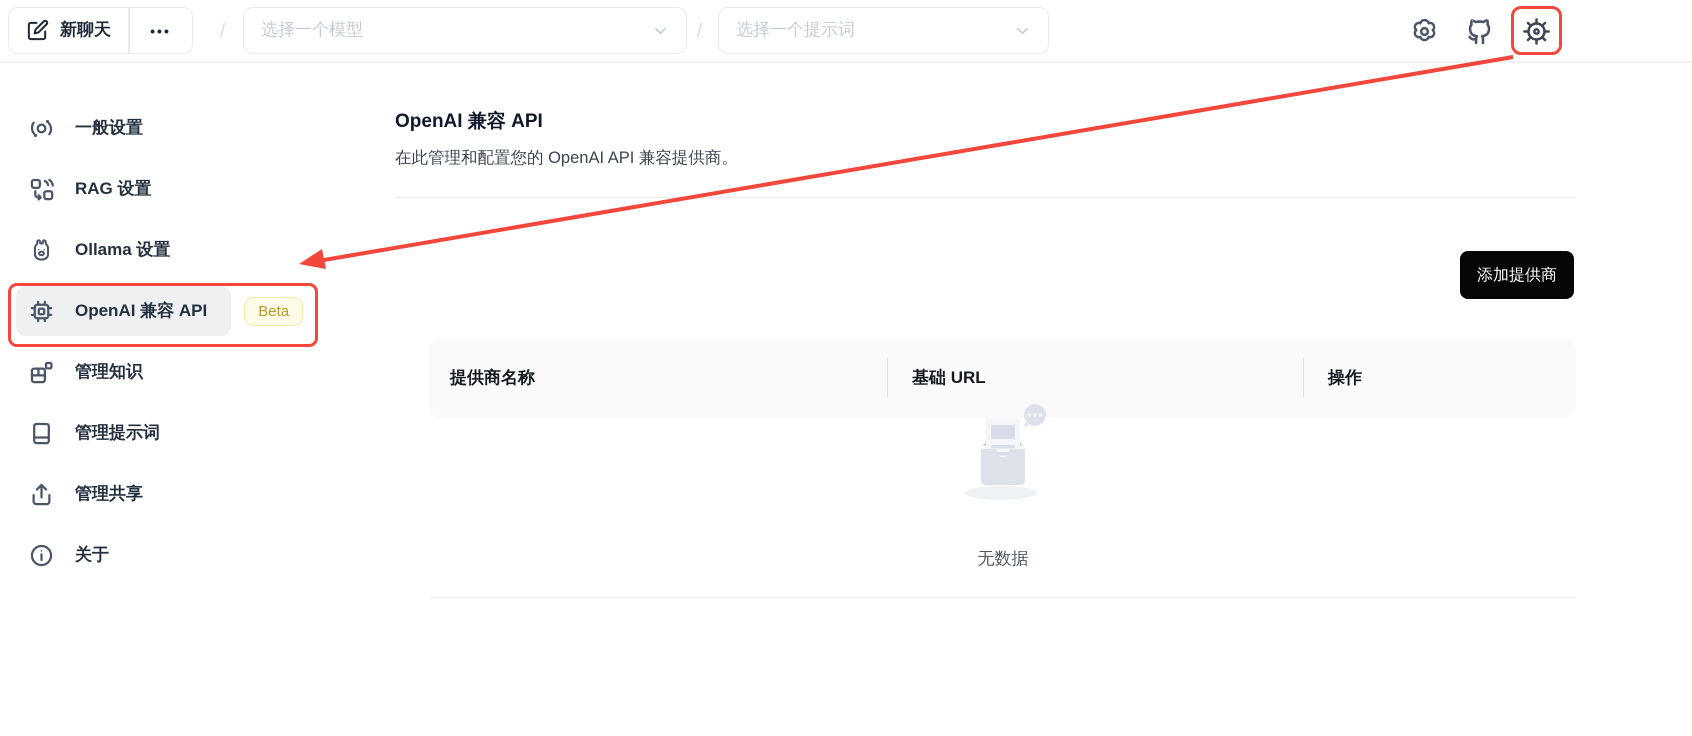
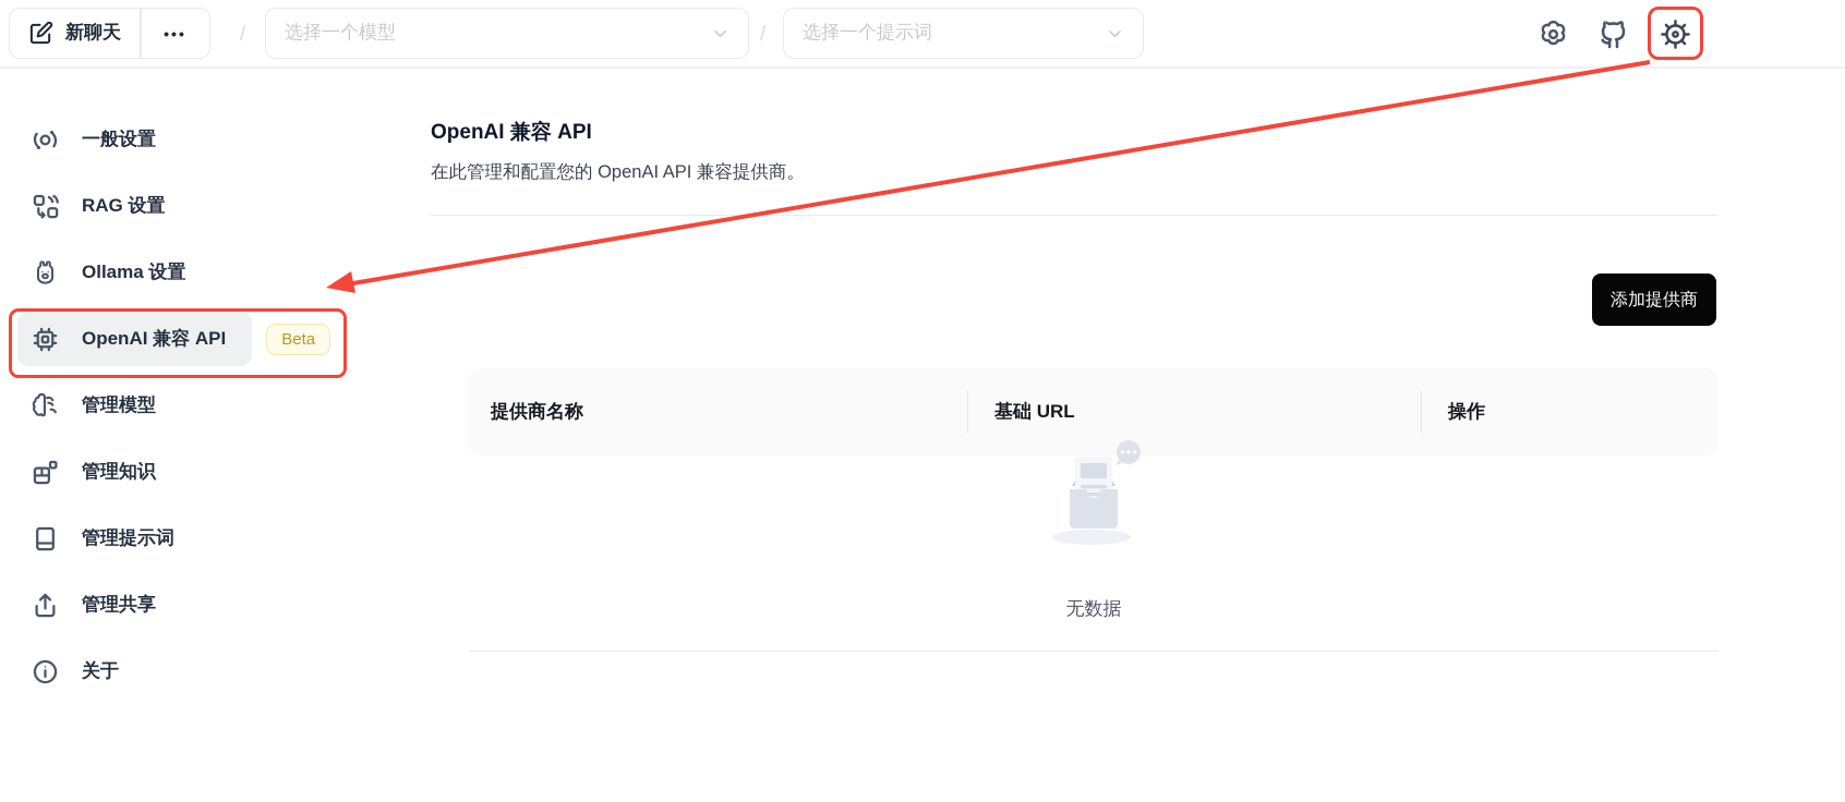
  新聊天
  •••
  /
  选择一个模型
  /
  选择一个提示词
  一般设置
  RAG 设置
  Ollama 设置
  OpenAI 兼容 API
  Beta
+ 管理模型
  管理知识
  管理提示词
  管理共享
  关于
  OpenAI 兼容 API
  在此管理和配置您的 OpenAI API 兼容提供商。
  添加提供商
  提供商名称
  基础 URL
  操作
  无数据
